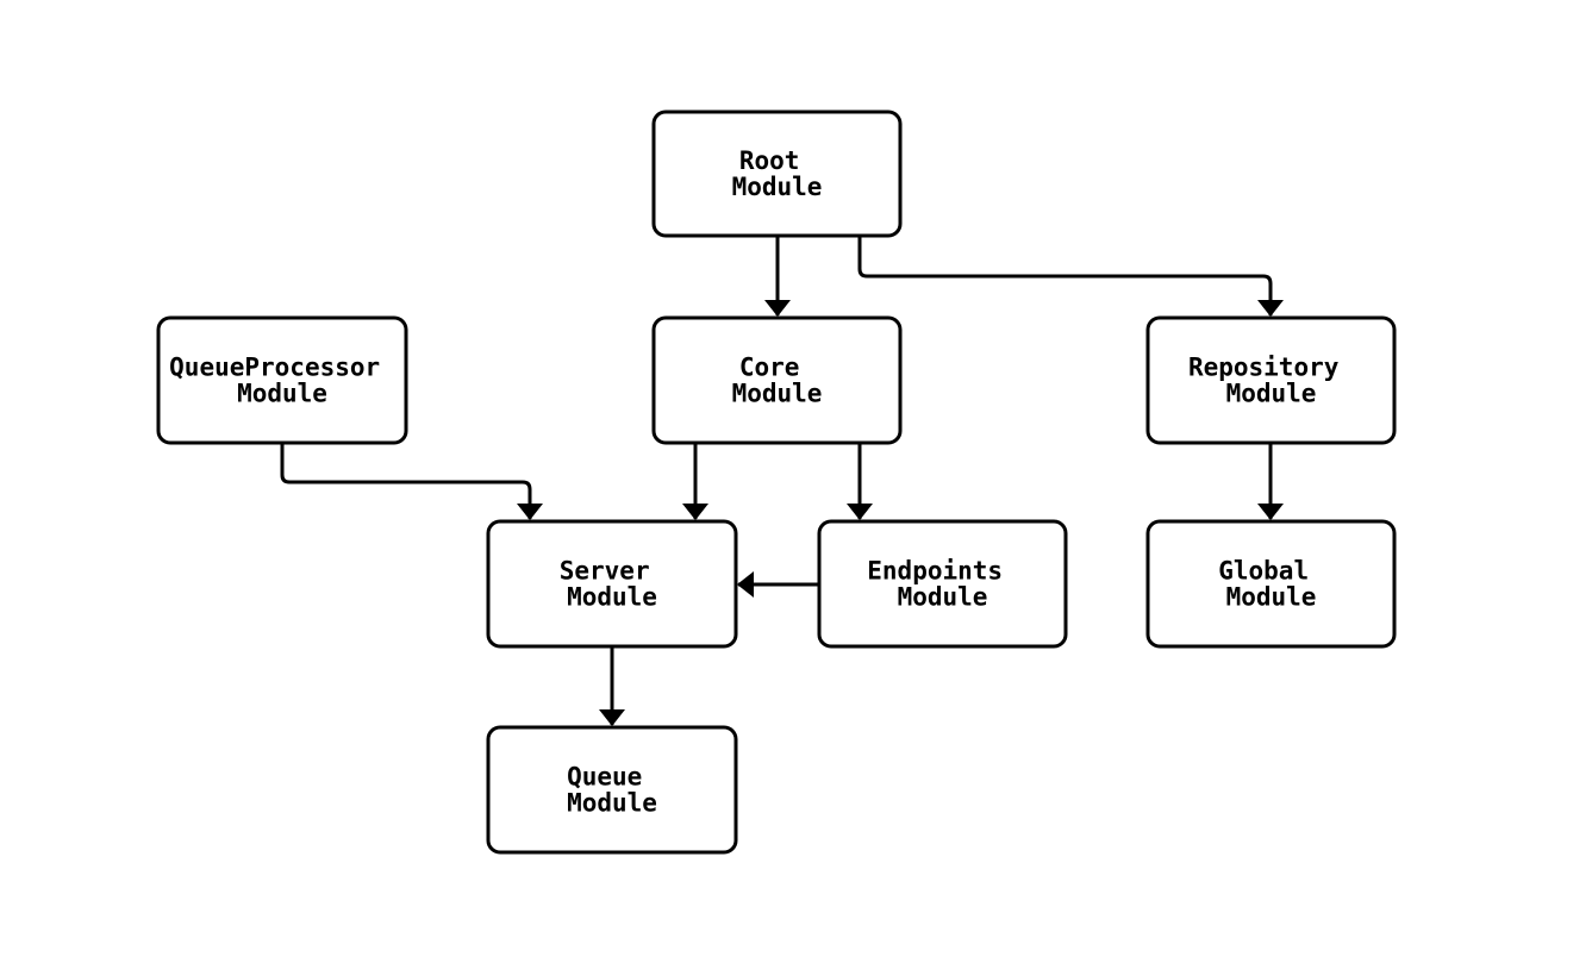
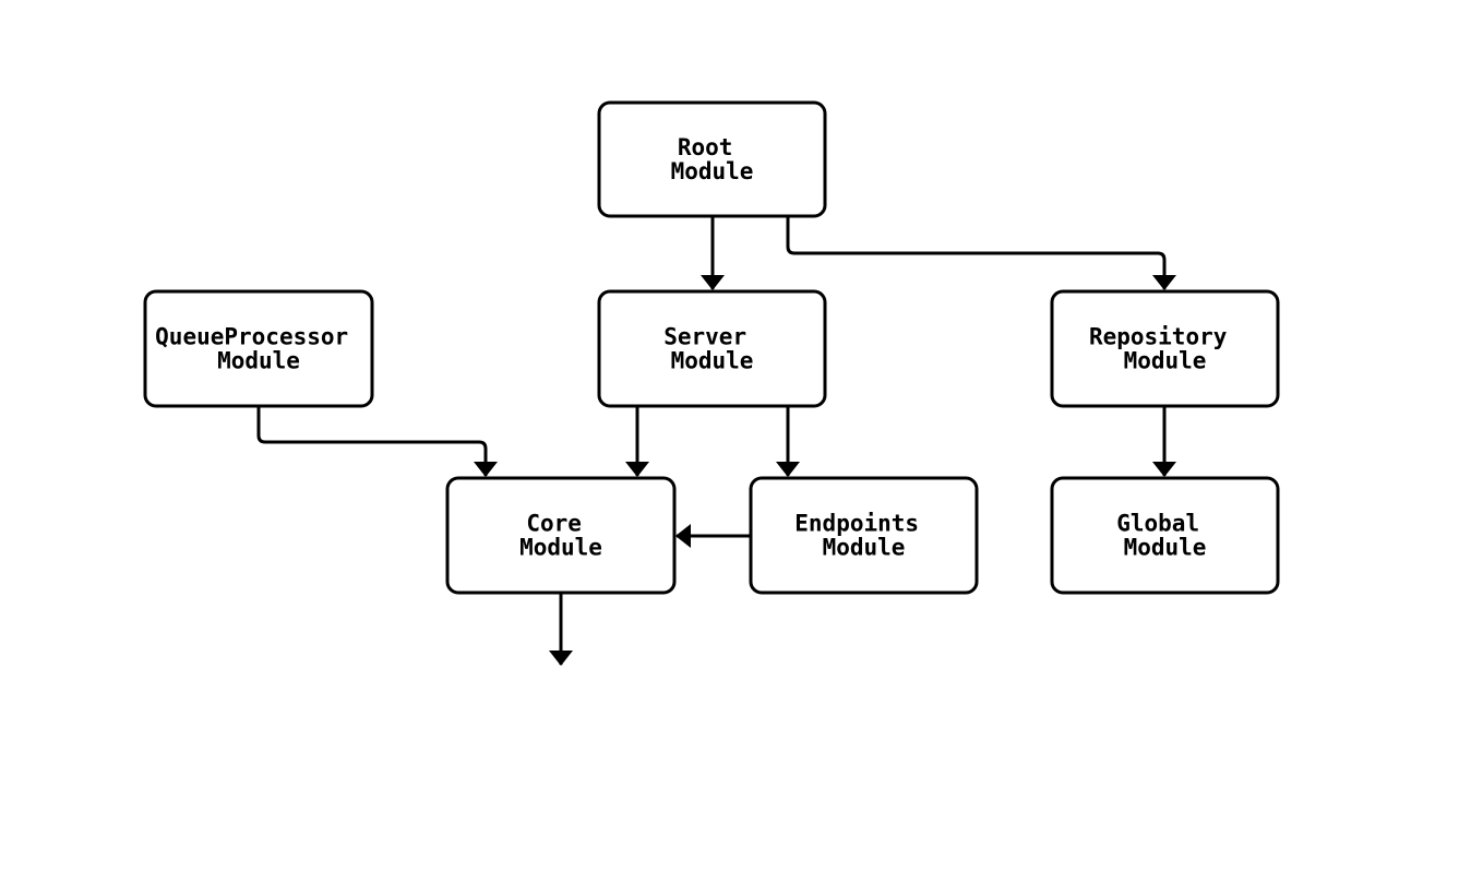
  Root Module
  QueueProcessor Module
- Core Module
+ Server Module
  Repository Module
- Server Module
+ Core Module
  Endpoints Module
  Global Module
- Queue Module
